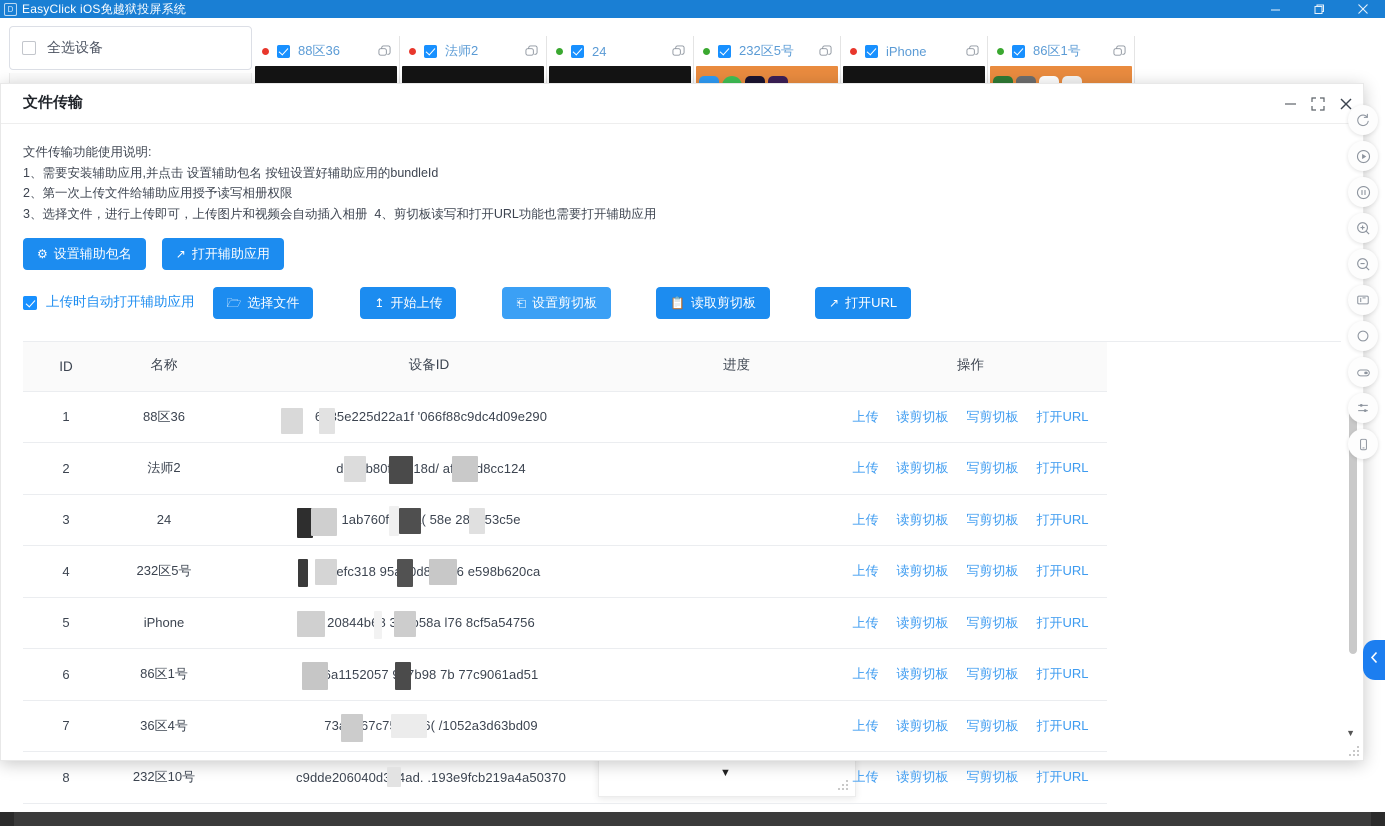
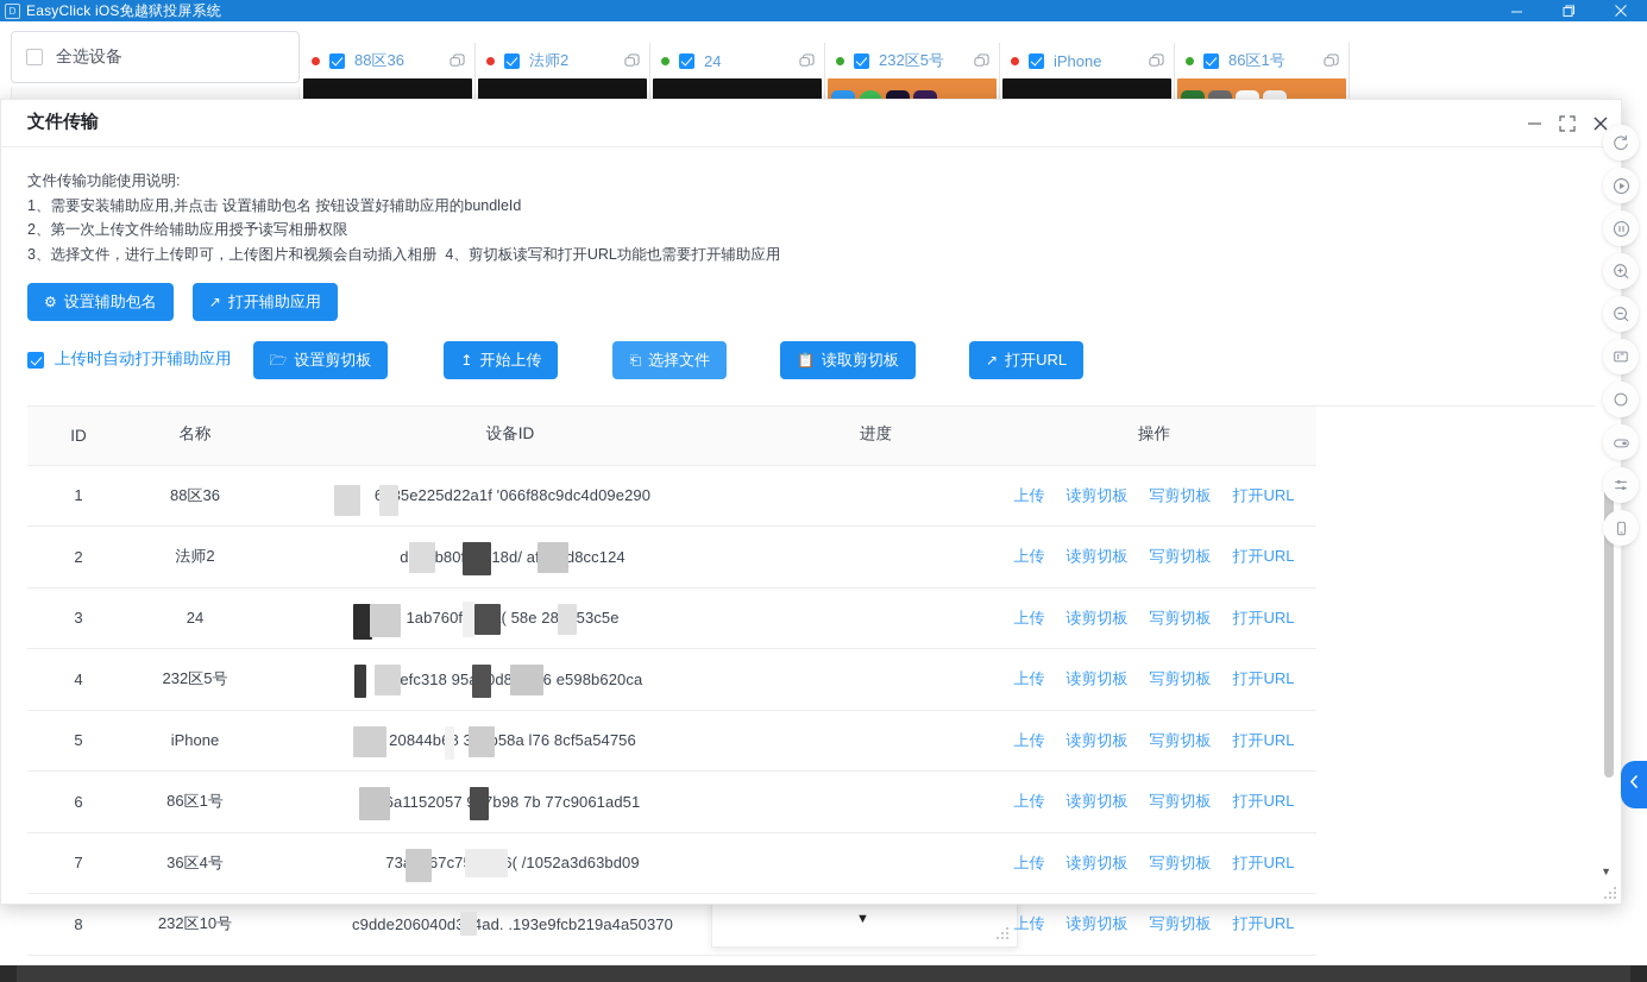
  D
  EasyClick iOS免越狱投屏系统
  全选设备
  88区36
  法师2
  24
  232区5号
  iPhone
  86区1号
  ▼
  文件传输
  文件传输功能使用说明:
  1、需要安装辅助应用,并点击 设置辅助包名 按钮设置好辅助应用的bundleId
  2、第一次上传文件给辅助应用授予读写相册权限
  3、选择文件，进行上传即可，上传图片和视频会自动插入相册 4、剪切板读写和打开URL功能也需要打开辅助应用
  ⚙
  设置辅助包名
  ↗
  打开辅助应用
  上传时自动打开辅助应用
  🗁
- 选择文件
+ 设置剪切板
  ↥
  开始上传
  ⎗
- 设置剪切板
+ 选择文件
  📋
  读取剪切板
  ↗
  打开URL
  ID	名称	设备ID	进度	操作
  1	88区36	6535e225d22a1f '066f88c9dc4d09e290		上传 读剪切板 写剪切板 打开URL
  2	法师2	d774b80f44 ,18d/ afafd d8cc124		上传 读剪切板 写剪切板 打开URL
  3	24	1ab760f2 9ca( 58e 286053c5e		上传 读剪切板 写剪切板 打开URL
  4	232区5号	98efc318 95a10d80 156 e598b620ca		上传 读剪切板 写剪切板 打开URL
  5	iPhone	20844b68 387b58a l76 8cf5a54756		上传 读剪切板 写剪切板 打开URL
  6	86区1号	6a1152057 9a7b98 7b 77c9061ad51		上传 读剪切板 写剪切板 打开URL
  7	36区4号	73aae67c75S 9c6( /1052a3d63bd09		上传 读剪切板 写剪切板 打开URL
  8	232区10号	c9dde206040d3d4ad. .193e9fcb219a4a50370		上传 读剪切板 写剪切板 打开URL
  ▼
